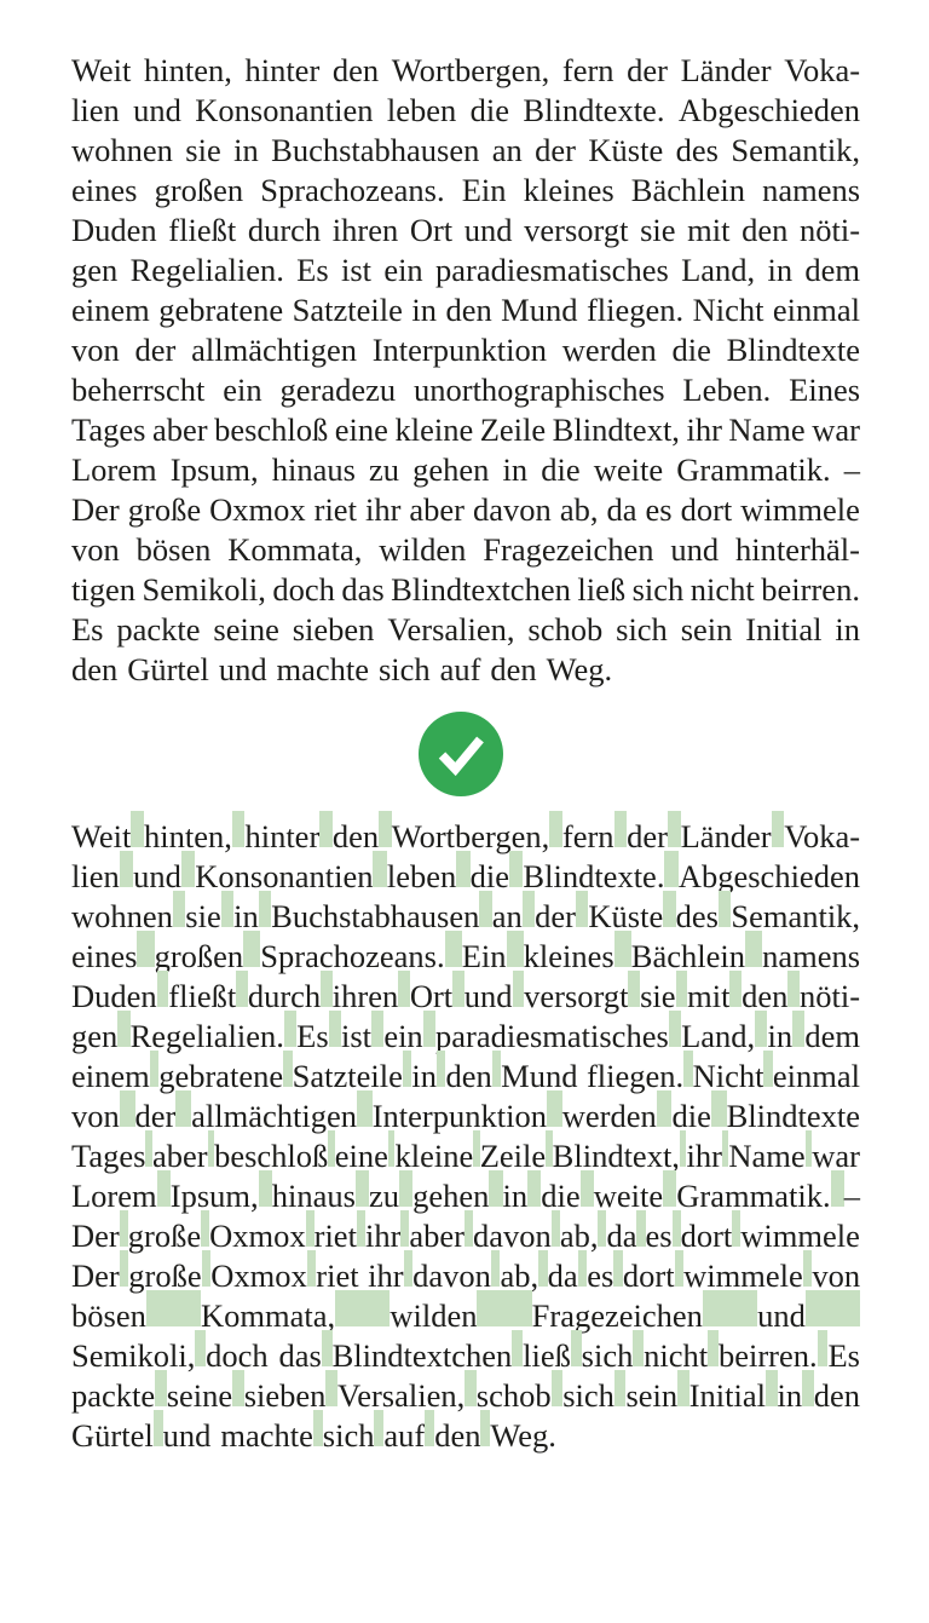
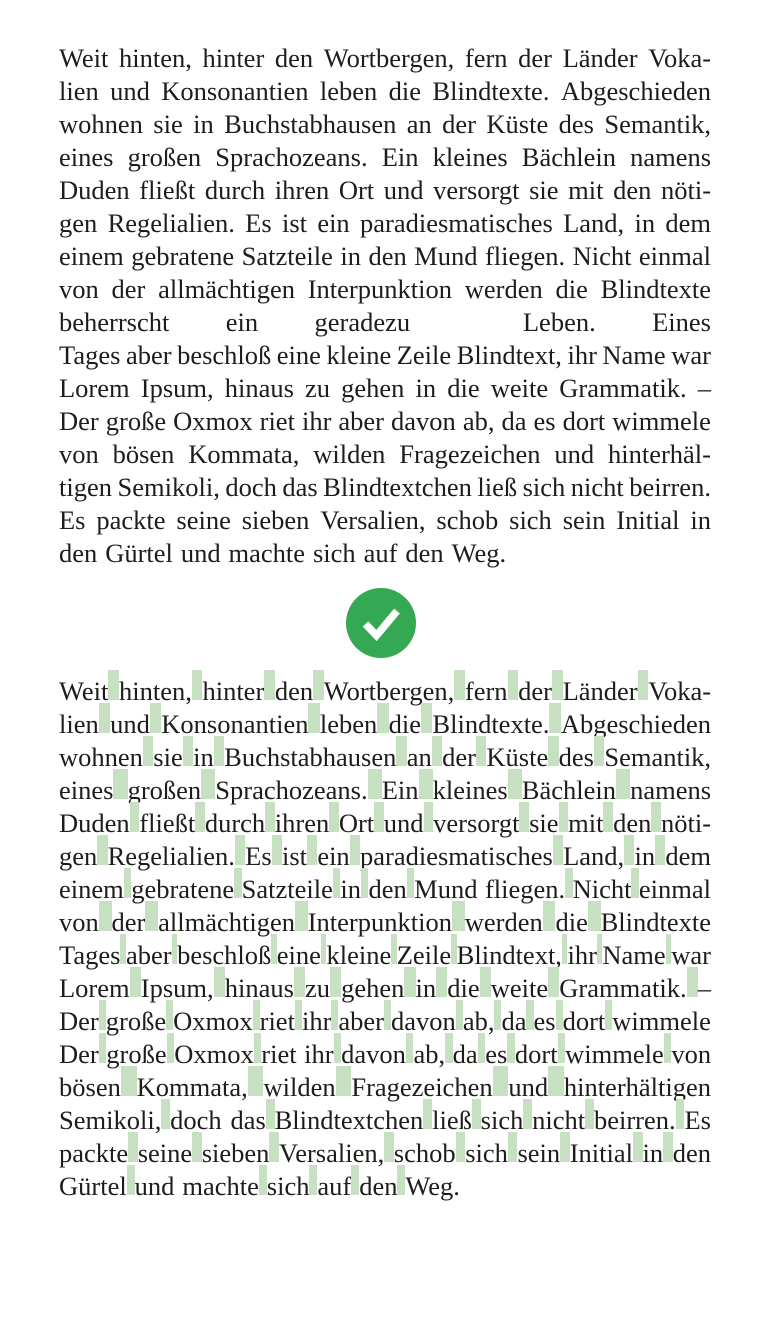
  Weit
  hinten,
  hinter
  den
  Wortbergen,
  fern
  der
  Länder
  Voka-
  lien
  und
  Konsonantien
  leben
  die
  Blindtexte.
  Abgeschieden
  wohnen
  sie
  in
  Buchstabhausen
  an
  der
  Küste
  des
  Semantik,
  eines
  großen
  Sprachozeans.
  Ein
  kleines
  Bächlein
  namens
  Duden
  fließt
  durch
  ihren
  Ort
  und
  versorgt
  sie
  mit
  den
  nöti-
  gen
  Regelialien.
  Es
  ist
  ein
  paradiesmatisches
  Land,
  in
  dem
  einem
  gebratene
  Satzteile
  in
  den
  Mund
  fliegen.
  Nicht
  einmal
  von
  der
  allmächtigen
  Interpunktion
  werden
  die
  Blindtexte
  beherrscht
  ein
  geradezu
- unorthographisches
  Leben.
  Eines
  Tages
  aber
  beschloß
  eine
  kleine
  Zeile
  Blindtext,
  ihr
  Name
  war
  Lorem
  Ipsum,
  hinaus
  zu
  gehen
  in
  die
  weite
  Grammatik.
  –
  Der
  große
  Oxmox
  riet
  ihr
  aber
  davon
  ab,
  da
  es
  dort
  wimmele
  von
  bösen
  Kommata,
  wilden
  Fragezeichen
  und
  hinterhäl-
  tigen
  Semikoli,
  doch
  das
  Blindtextchen
  ließ
  sich
  nicht
  beirren.
  Es
  packte
  seine
  sieben
  Versalien,
  schob
  sich
  sein
  Initial
  in
  den
  Gürtel
  und
  machte
  sich
  auf
  den
  Weg.
  Weit
  hinten,
  hinter
  den
  Wortbergen,
  fern
  der
  Länder
  Voka-
  lien
  und
  Konsonantien
  leben
  die
  Blindtexte.
  Abgeschieden
  wohnen
  sie
  in
  Buchstabhausen
  an
  der
  Küste
  des
  Semantik,
  eines
  großen
  Sprachozeans.
  Ein
  kleines
  Bächlein
  namens
  Duden
  fließt
  durch
  ihren
  Ort
  und
  versorgt
  sie
  mit
  den
  nöti-
  gen
  Regelialien.
  Es
  ist
  ein
  paradiesmatisches
  Land,
  in
  dem
  einem
  gebratene
  Satzteile
  in
  den
  Mund
  fliegen.
  Nicht
  einmal
  von
  der
  allmächtigen
  Interpunktion
  werden
  die
  Blindtexte
  Tages
  aber
  beschloß
  eine
  kleine
  Zeile
  Blindtext,
  ihr
  Name
  war
  Lorem
  Ipsum,
  hinaus
  zu
  gehen
  in
  die
  weite
  Grammatik.
  –
  Der
  große
  Oxmox
  riet
  ihr
  aber
  davon
  ab,
  da
  es
  dort
  wimmele
  Der
  große
  Oxmox
  riet
  ihr
  davon
  ab,
  da
  es
  dort
  wimmele
  von
  bösen
  Kommata,
  wilden
  Fragezeichen
  und
+ hinterhältigen
  Semikoli,
  doch
  das
  Blindtextchen
  ließ
  sich
  nicht
  beirren.
  Es
  packte
  seine
  sieben
  Versalien,
  schob
  sich
  sein
  Initial
  in
  den
  Gürtel
  und
  machte
  sich
  auf
  den
  Weg.
